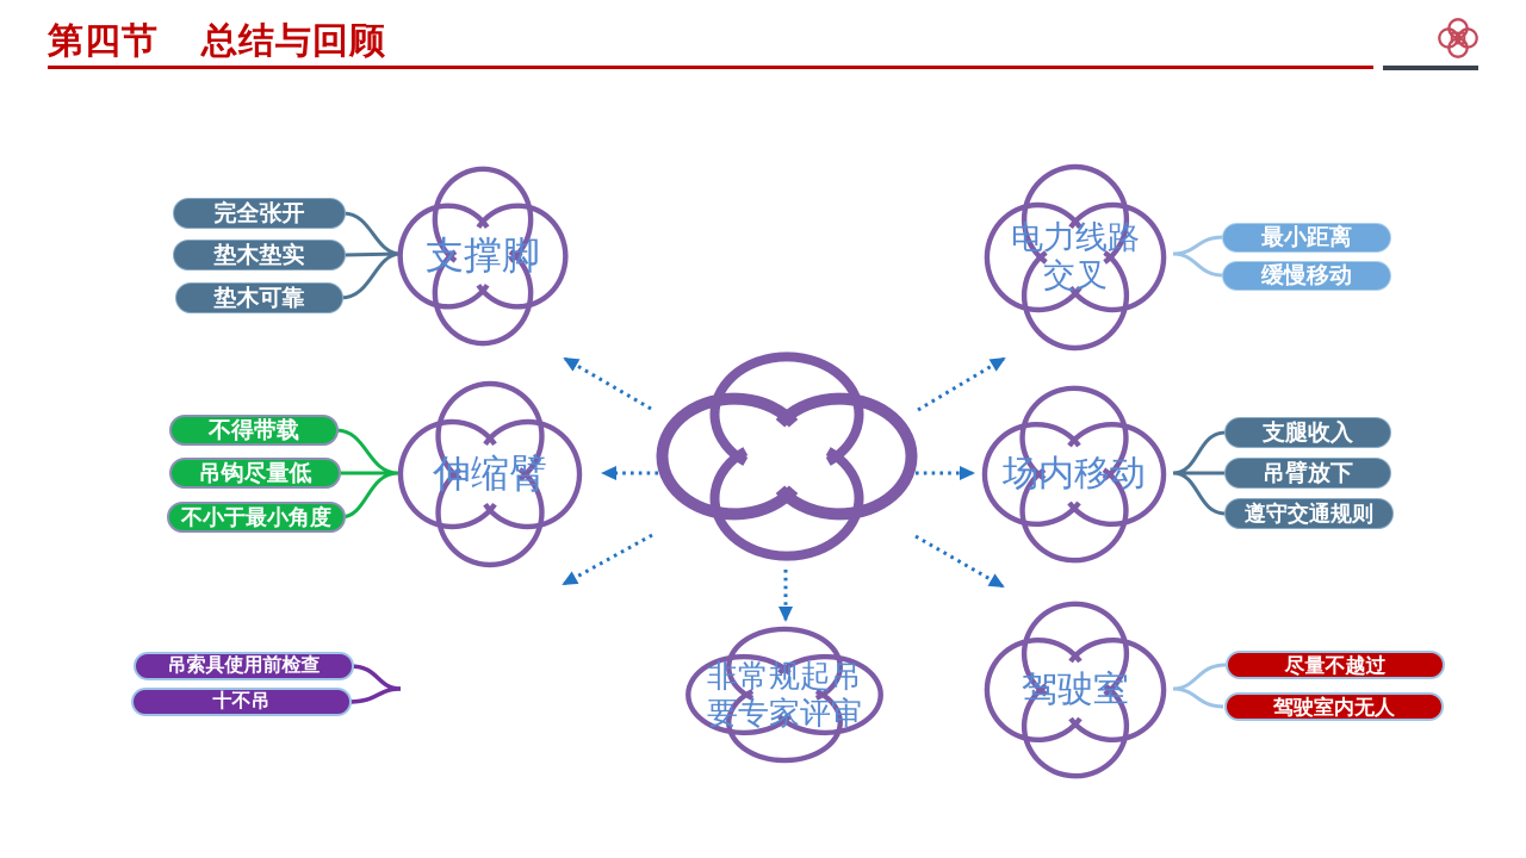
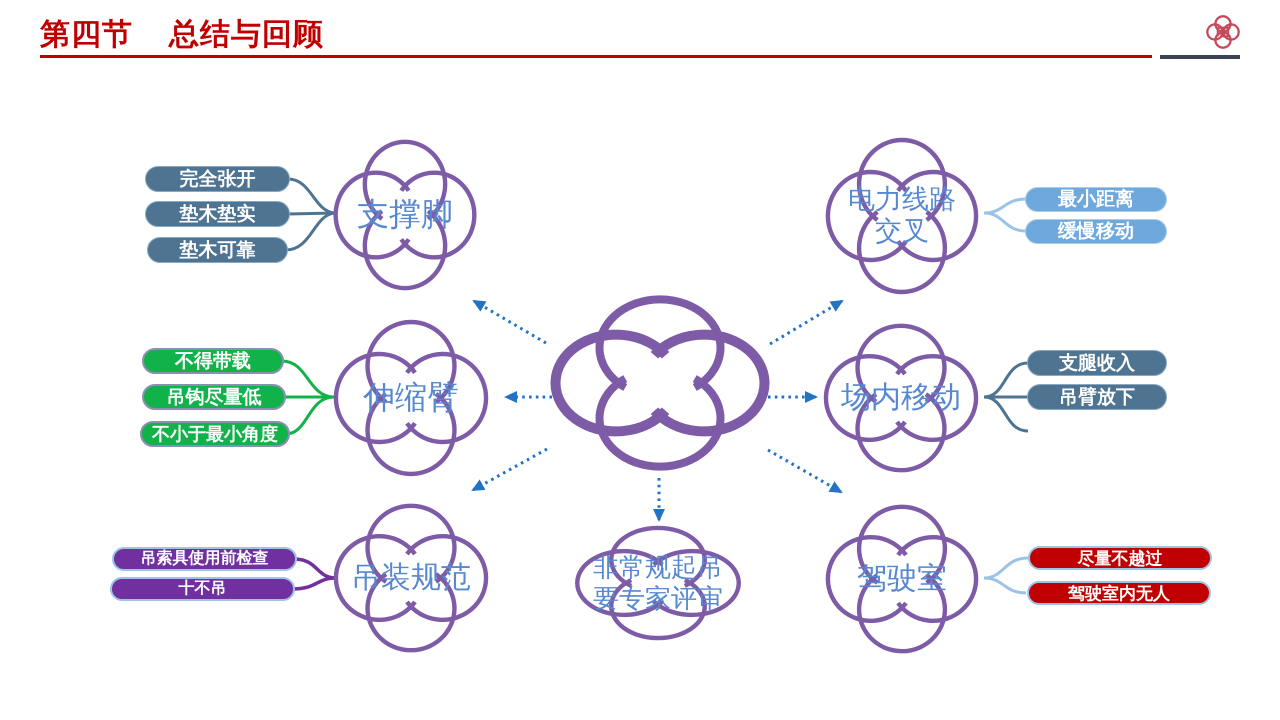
  第四节 总结与回顾
  支撑脚
  伸缩臂
+ 吊装规范
  电力线路
  交叉
  场内移动
  驾驶室
  非常规起吊
  要专家评审
  完全张开
  垫木垫实
  垫木可靠
  不得带载
  吊钩尽量低
  不小于最小角度
  吊索具使用前检查
  十不吊
  最小距离
  缓慢移动
  支腿收入
  吊臂放下
- 遵守交通规则
  尽量不越过
  驾驶室内无人
